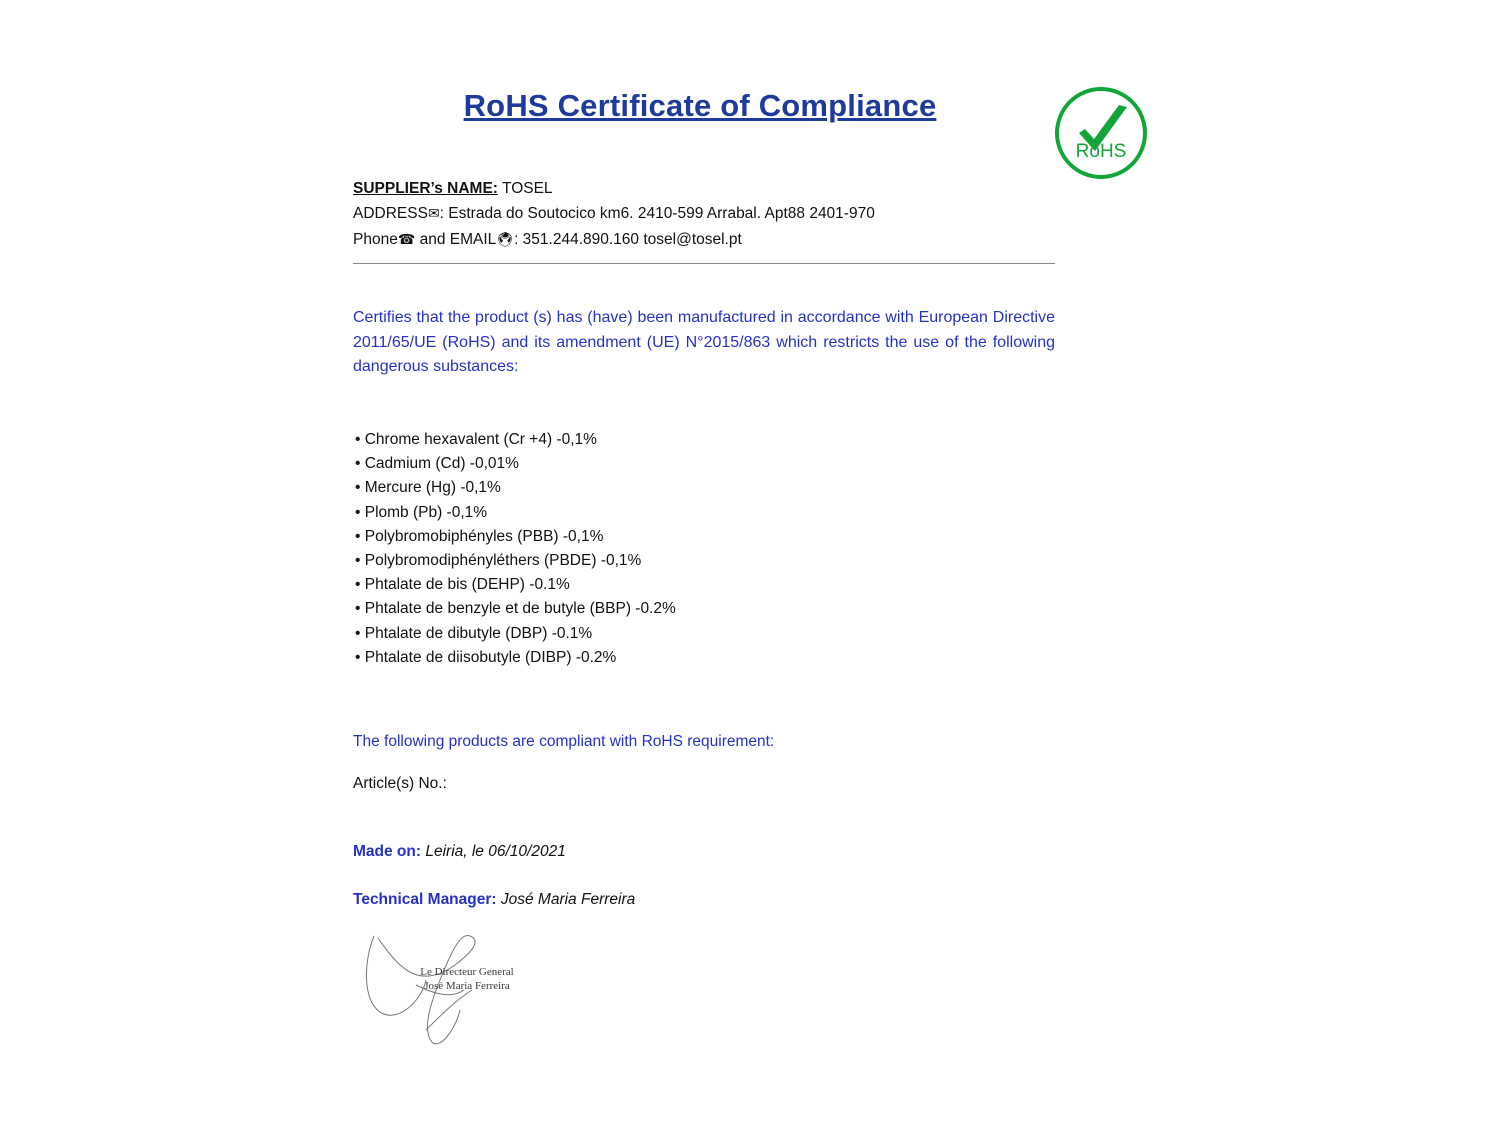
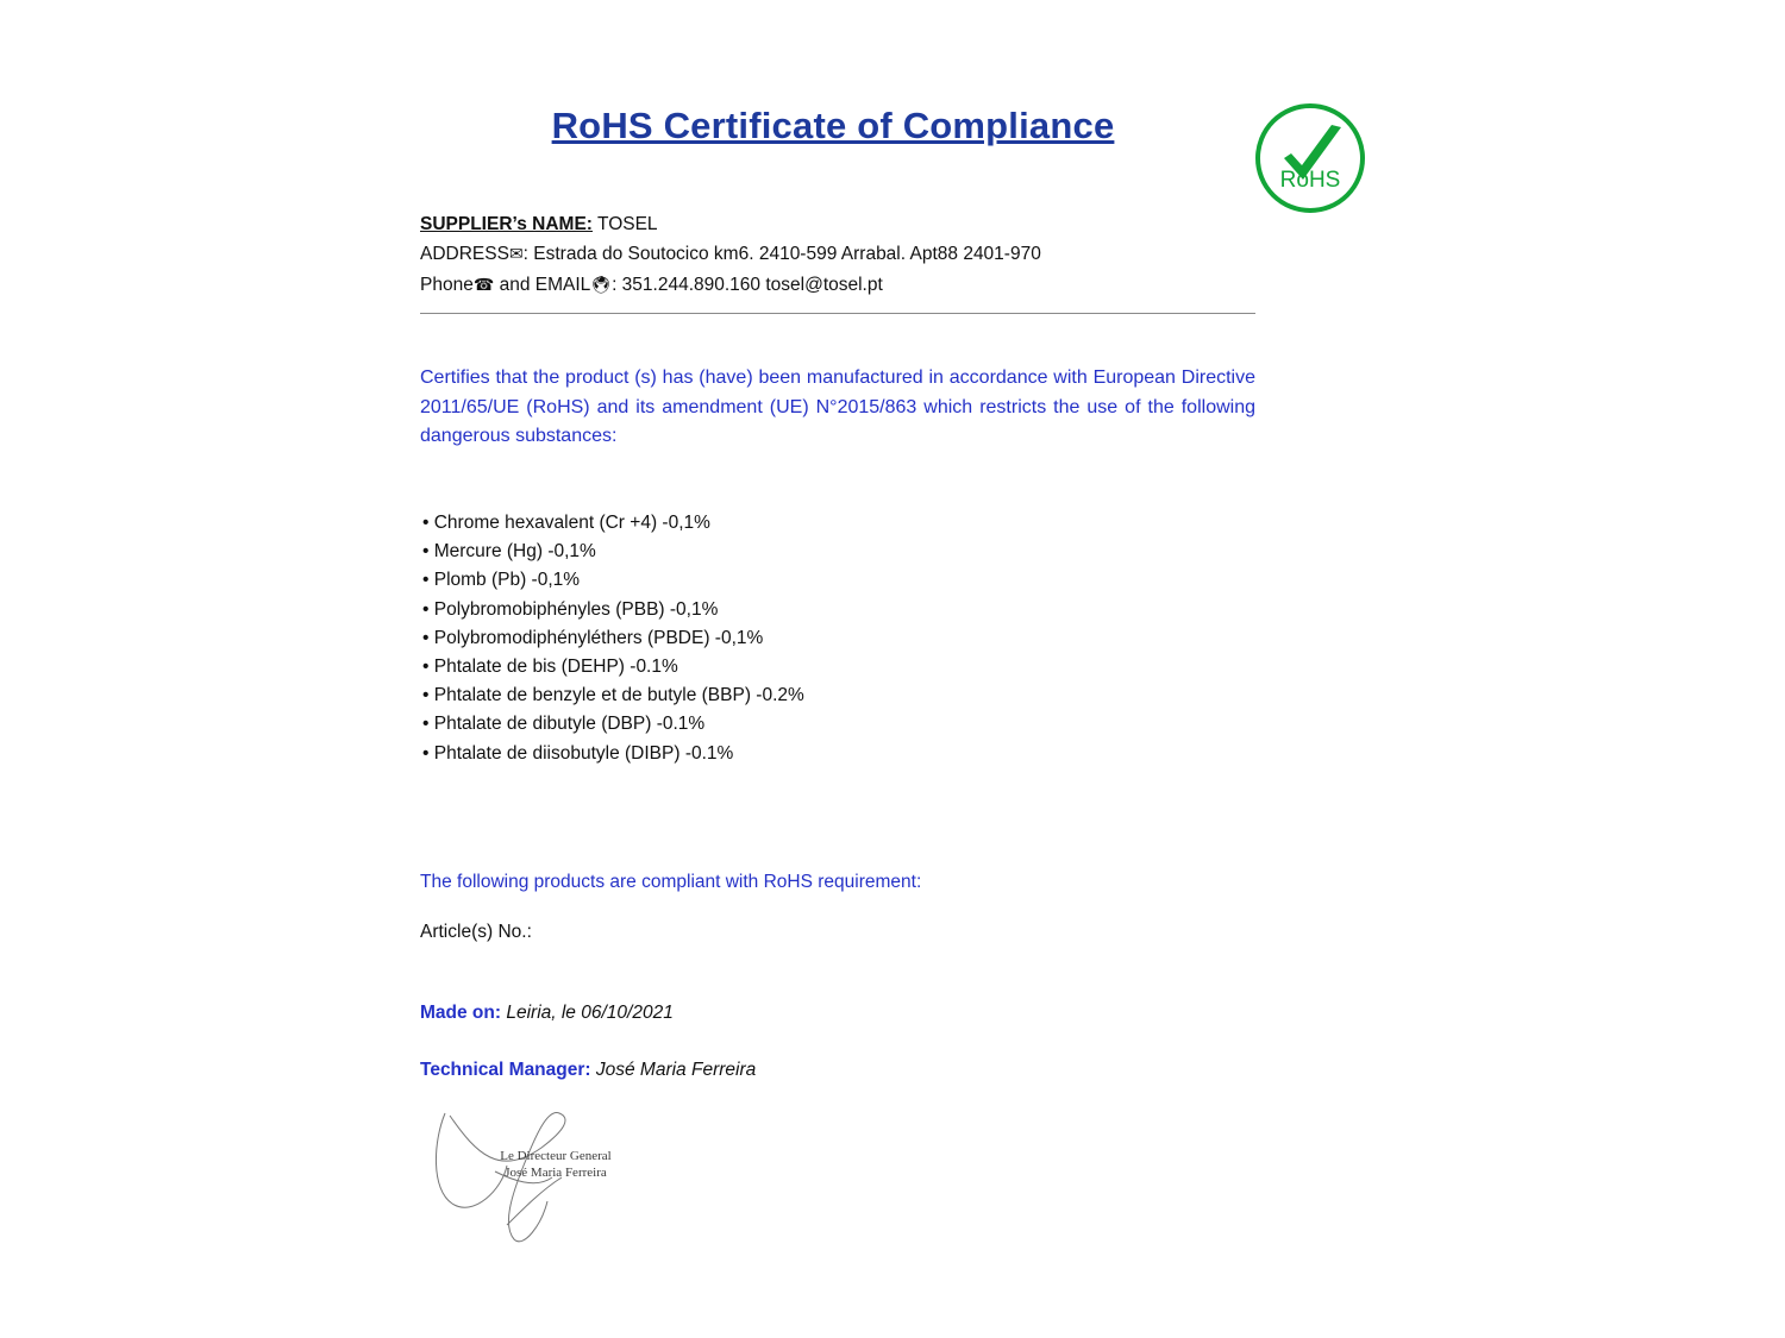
  RoHS Certificate of Compliance
  RoHS
  SUPPLIER’s NAME: TOSEL
  ADDRESS✉: Estrada do Soutocico km6. 2410-599 Arrabal. Apt88 2401-970
  Phone☎ and EMAIL🖲: 351.244.890.160 tosel@tosel.pt
  Certifies that the product (s) has (have) been manufactured in accordance with European Directive 2011/65/UE (RoHS) and its amendment (UE) N°2015/863 which restricts the use of the following dangerous substances:
  • Chrome hexavalent (Cr +4) -0,1%
- • Cadmium (Cd) -0,01%
  • Mercure (Hg) -0,1%
  • Plomb (Pb) -0,1%
  • Polybromobiphényles (PBB) -0,1%
  • Polybromodiphényléthers (PBDE) -0,1%
  • Phtalate de bis (DEHP) -0.1%
  • Phtalate de benzyle et de butyle (BBP) -0.2%
  • Phtalate de dibutyle (DBP) -0.1%
- • Phtalate de diisobutyle (DIBP) -0.2%
+ • Phtalate de diisobutyle (DIBP) -0.1%
  The following products are compliant with RoHS requirement:
  Article(s) No.:
  Made on: Leiria, le 06/10/2021
  Technical Manager: José Maria Ferreira
  Le Directeur General
  José Maria Ferreira
